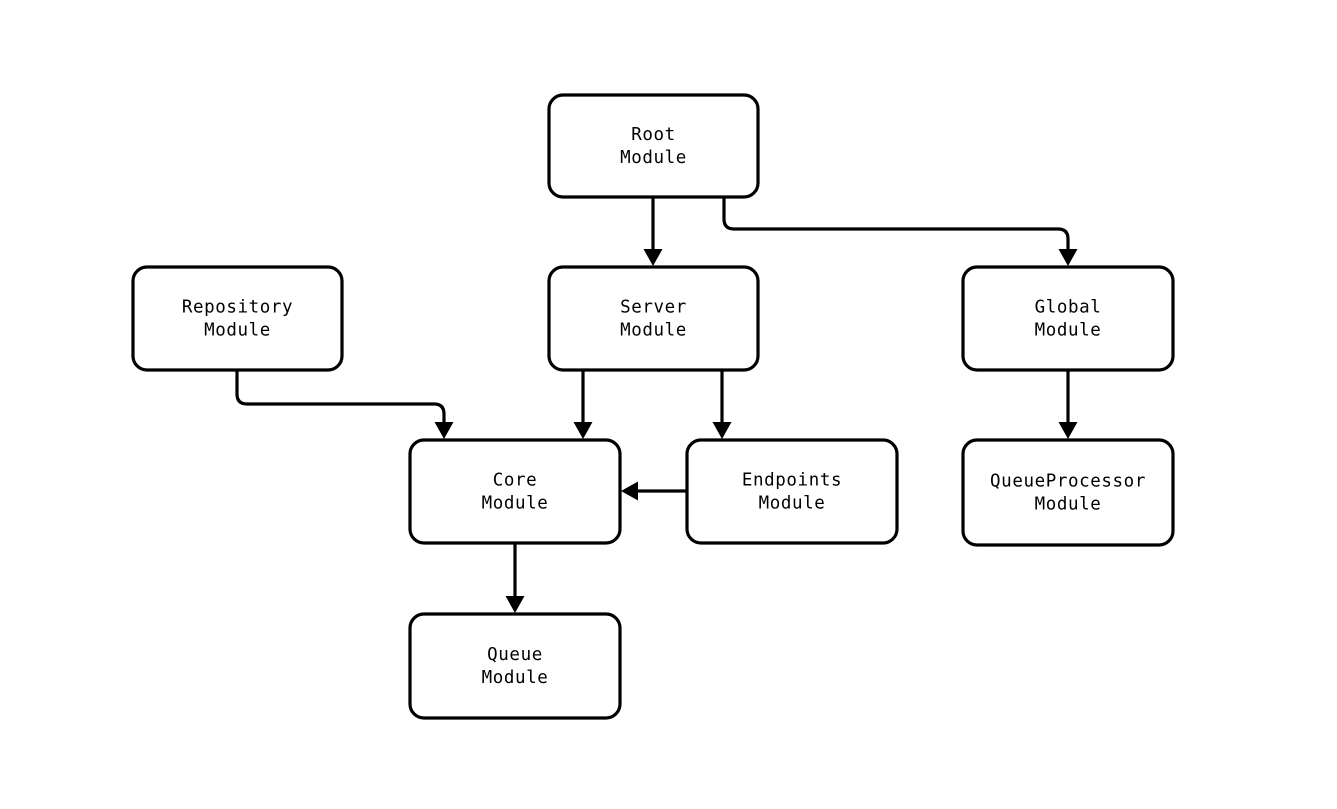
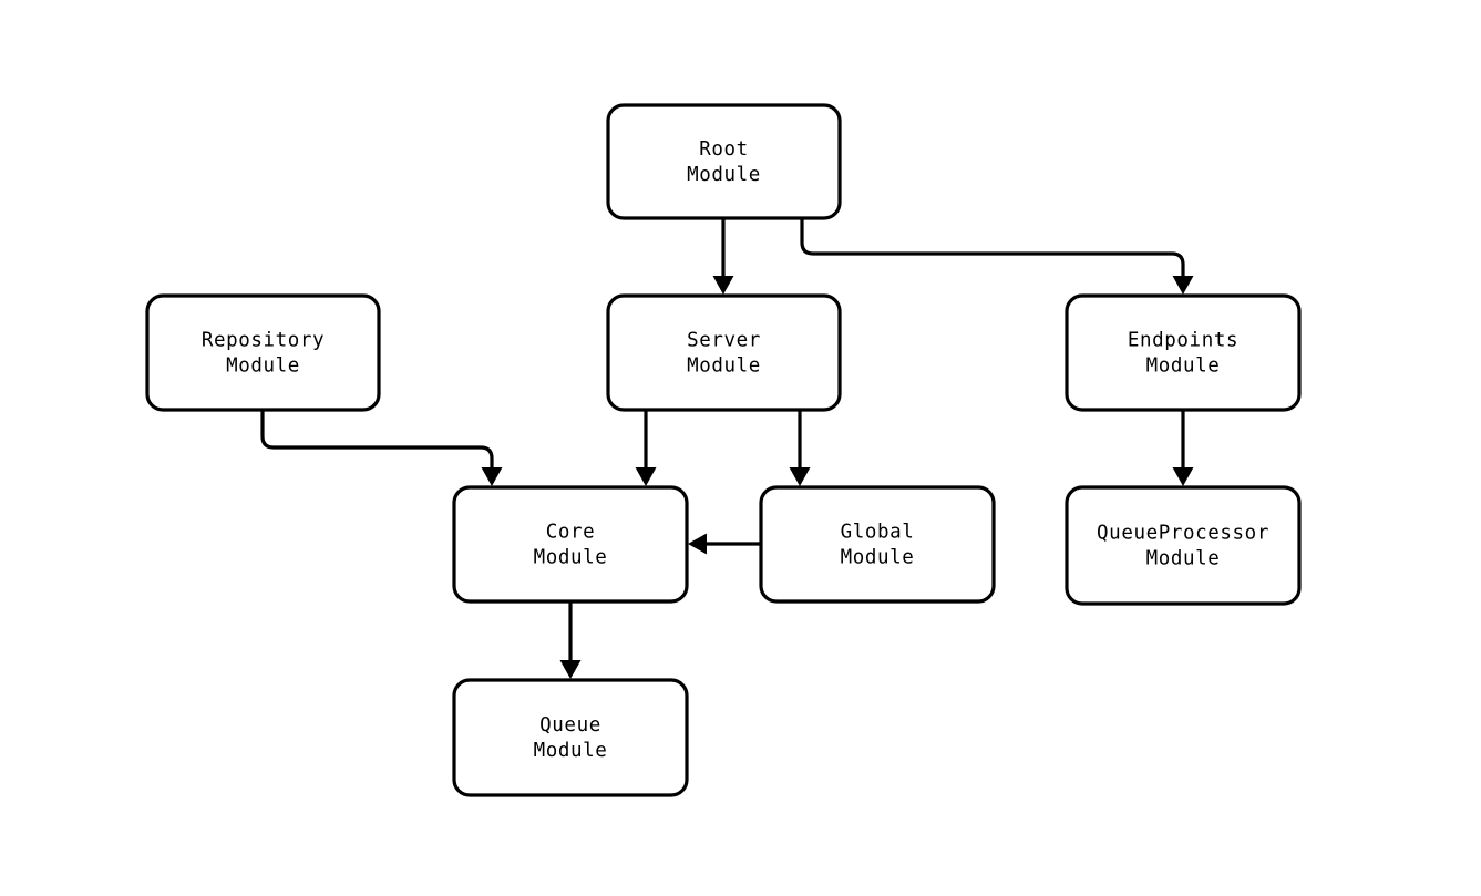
  Root
  Module
  Repository
  Module
  Server
  Module
- Global
+ Endpoints
  Module
  Core
  Module
- Endpoints
+ Global
  Module
  QueueProcessor
  Module
  Queue
  Module
